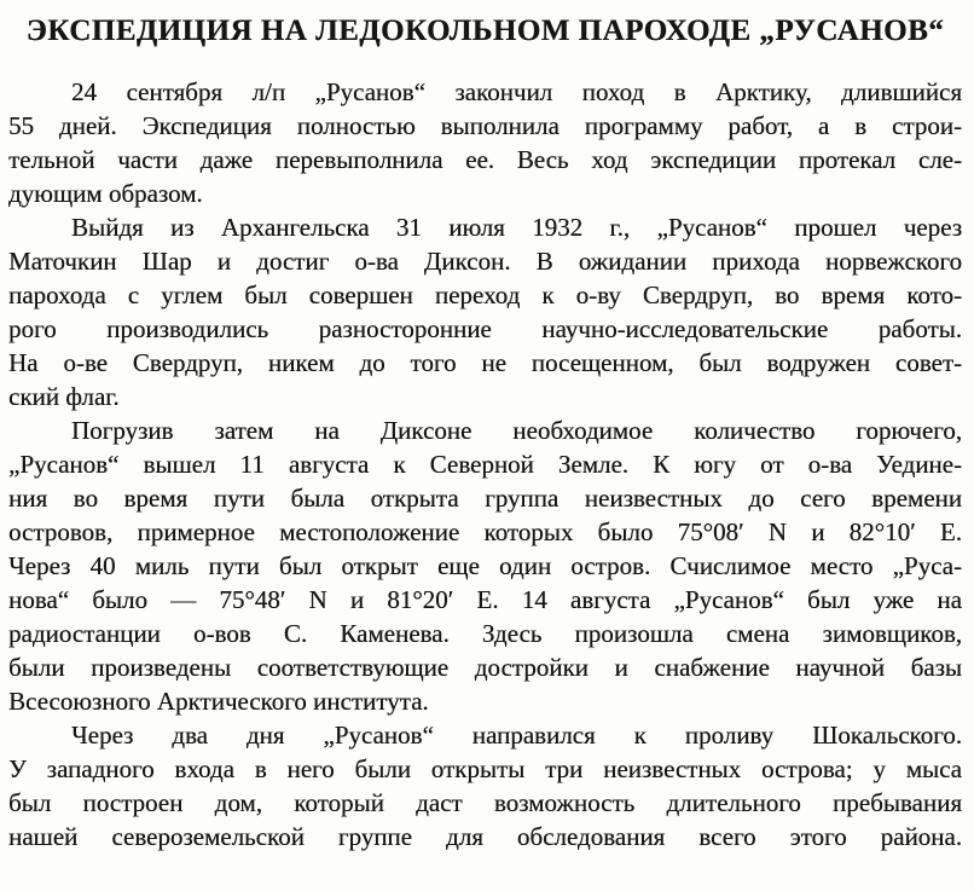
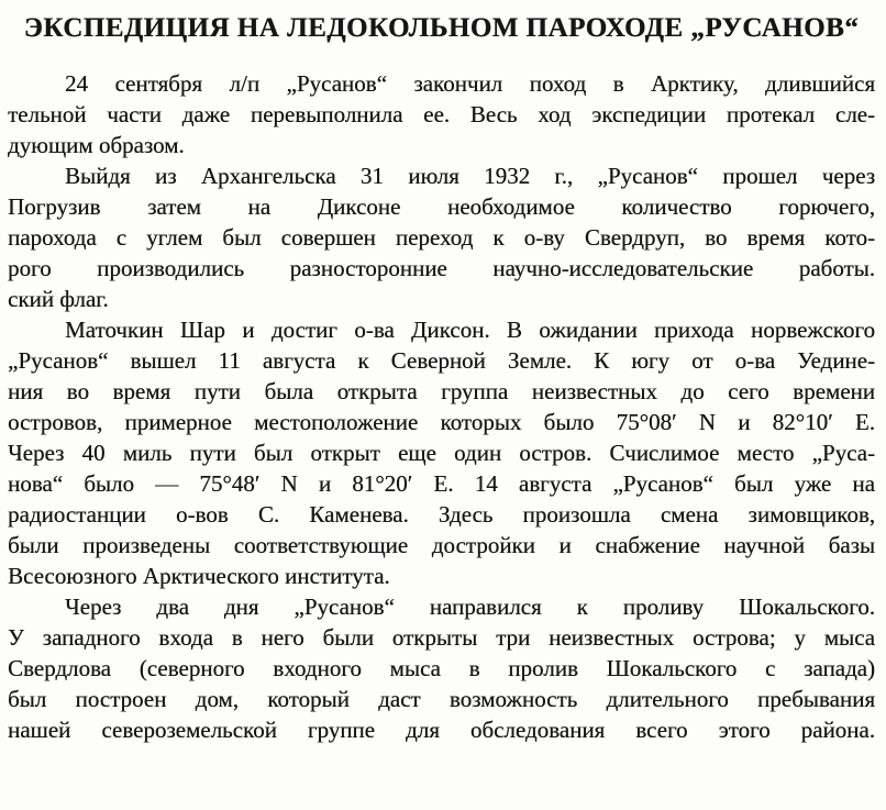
  ЭКСПЕДИЦИЯ НА ЛЕДОКОЛЬНОМ ПАРОХОДЕ „РУСАНОВ“
  24 сентября л/п „Русанов“ закончил поход в Арктику, длившийся
- 55 дней. Экспедиция полностью выполнила программу работ, а в строи-
  тельной части даже перевыполнила ее. Весь ход экспедиции протекал сле-
  дующим образом.
  Выйдя из Архангельска 31 июля 1932 г., „Русанов“ прошел через
- Маточкин Шар и достиг о-ва Диксон. В ожидании прихода норвежского
+ Погрузив затем на Диксоне необходимое количество горючего,
  парохода с углем был совершен переход к о-ву Свердруп, во время кото-
  рого производились разносторонние научно-исследовательские работы.
- На о-ве Свердруп, никем до того не посещенном, был водружен совет-
  ский флаг.
- Погрузив затем на Диксоне необходимое количество горючего,
+ Маточкин Шар и достиг о-ва Диксон. В ожидании прихода норвежского
  „Русанов“ вышел 11 августа к Северной Земле. К югу от о-ва Уедине-
  ния во время пути была открыта группа неизвестных до сего времени
  островов, примерное местоположение которых было 75°08′ N и 82°10′ E.
  Через 40 миль пути был открыт еще один остров. Счислимое место „Руса-
  нова“ было — 75°48′ N и 81°20′ E. 14 августа „Русанов“ был уже на
  радиостанции о-вов С. Каменева. Здесь произошла смена зимовщиков,
  были произведены соответствующие достройки и снабжение научной базы
  Всесоюзного Арктического института.
  Через два дня „Русанов“ направился к проливу Шокальского.
  У западного входа в него были открыты три неизвестных острова; у мыса
+ Свердлова (северного входного мыса в пролив Шокальского с запада)
  был построен дом, который даст возможность длительного пребывания
  нашей североземельской группе для обследования всего этого района.
